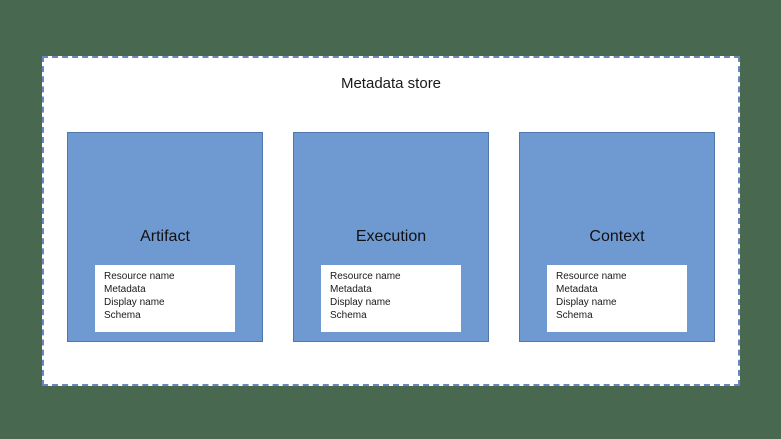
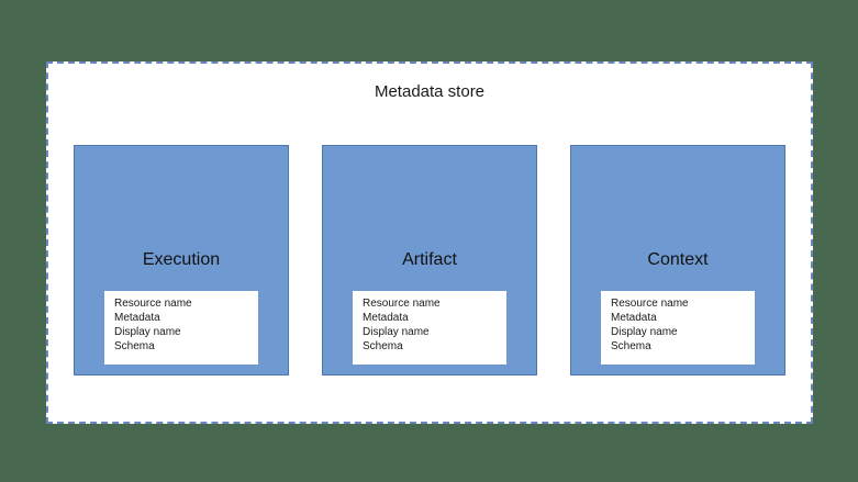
  Metadata store
- Artifact
+ Execution
  Resource name
  Metadata
  Display name
  Schema
- Execution
+ Artifact
  Resource name
  Metadata
  Display name
  Schema
  Context
  Resource name
  Metadata
  Display name
  Schema
